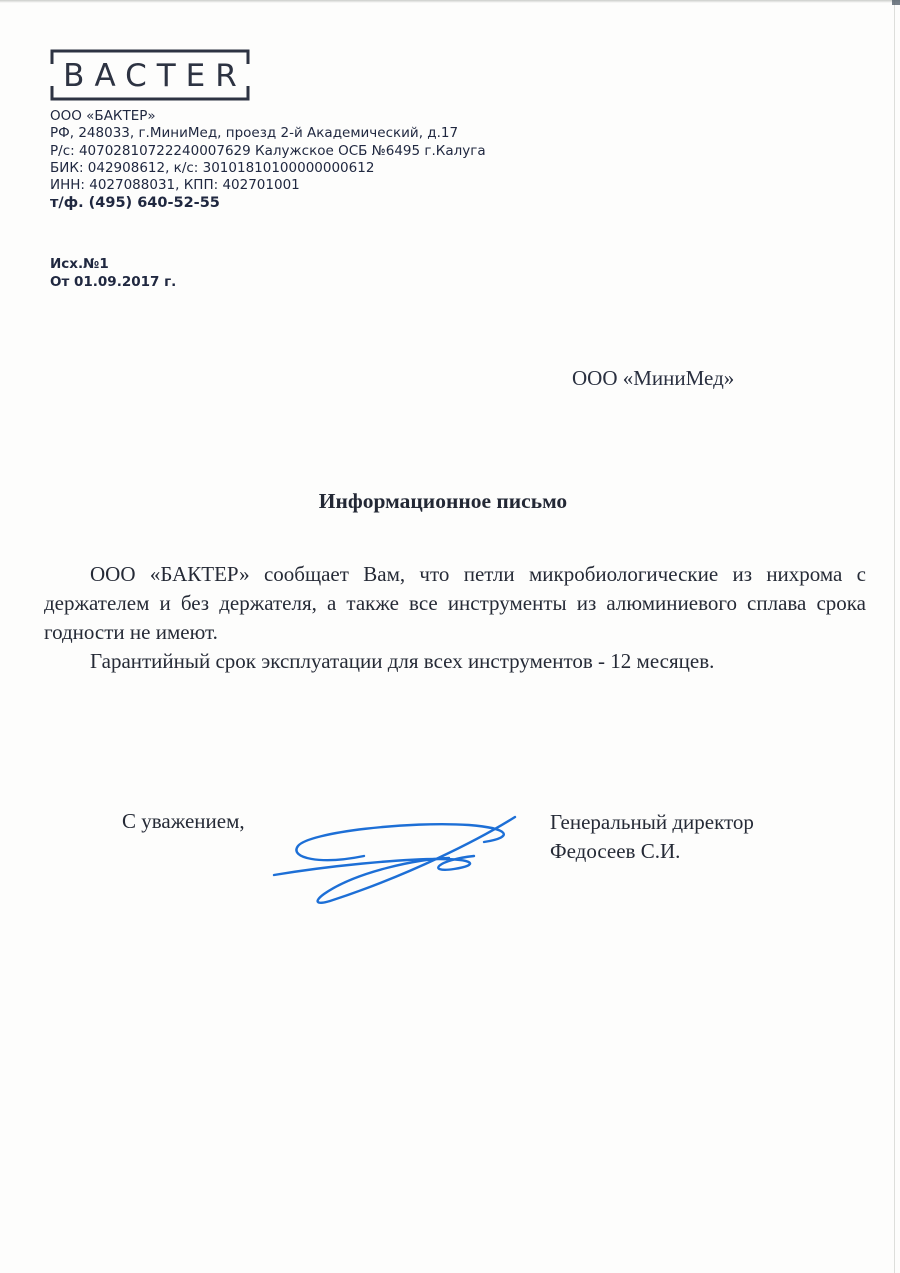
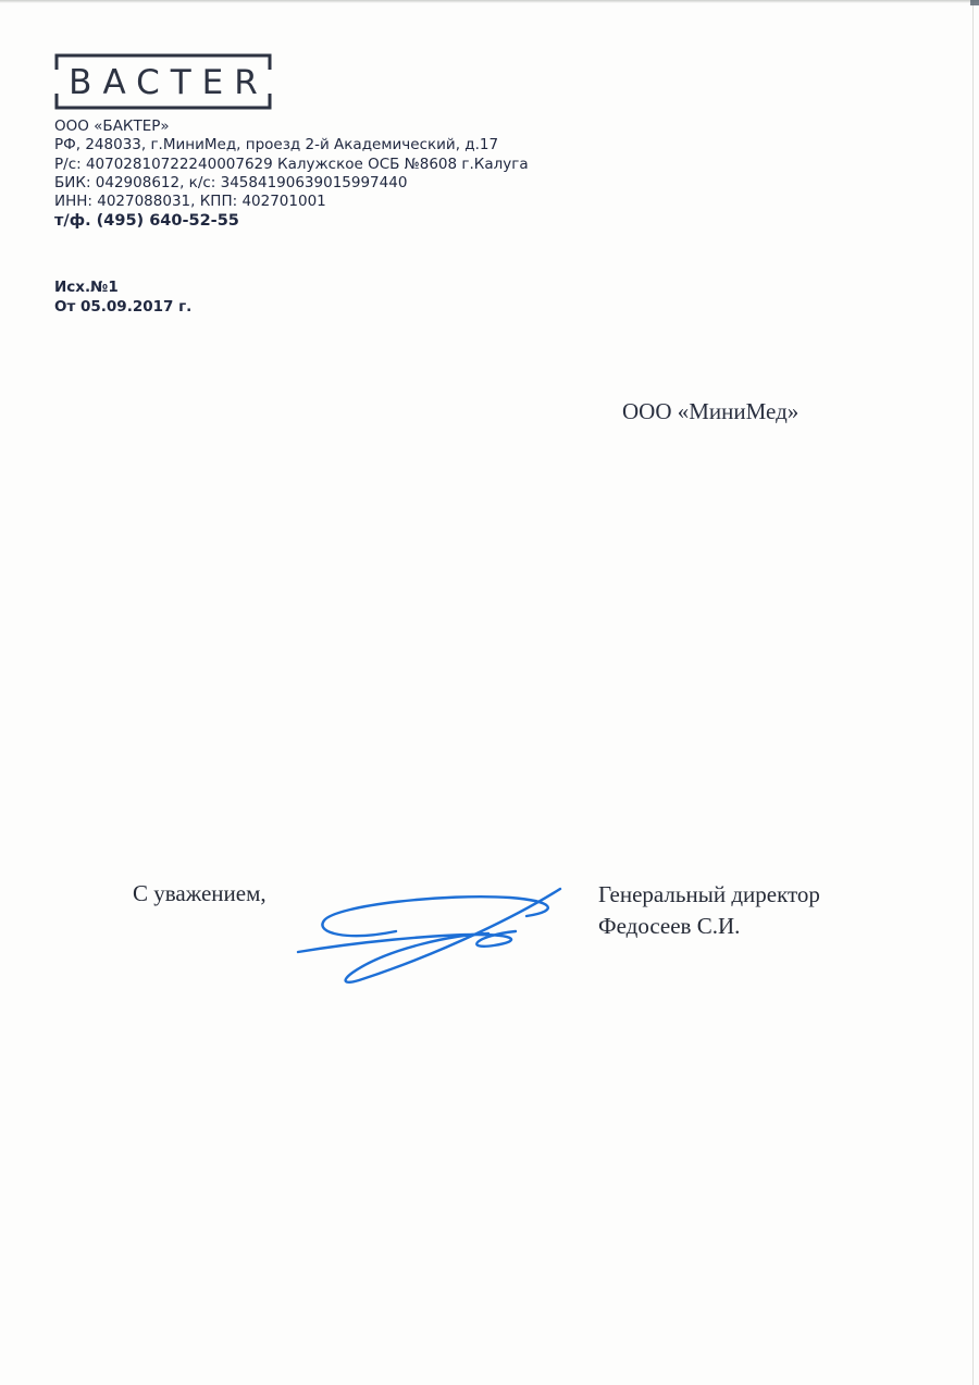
  BACTER
  ООО «БАКТЕР»
  РФ, 248033, г.МиниМед, проезд 2-й Академический, д.17
- Р/с: 40702810722240007629 Калужское ОСБ №6495 г.Калуга
+ Р/с: 40702810722240007629 Калужское ОСБ №8608 г.Калуга
- БИК: 042908612, к/с: 30101810100000000612
+ БИК: 042908612, к/с: 34584190639015997440
  ИНН: 4027088031, КПП: 402701001
  т/ф. (495) 640-52-55
  Исх.№1
- От 01.09.2017 г.
+ От 05.09.2017 г.
  ООО «МиниМед»
- Информационное письмо
- ООО «БАКТЕР» сообщает Вам, что петли микробиологические из нихрома с держателем и без держателя, а также все инструменты из алюминиевого сплава срока годности не имеют.
- Гарантийный срок эксплуатации для всех инструментов - 12 месяцев.
  С уважением,
  Генеральный директор
  Федосеев С.И.
